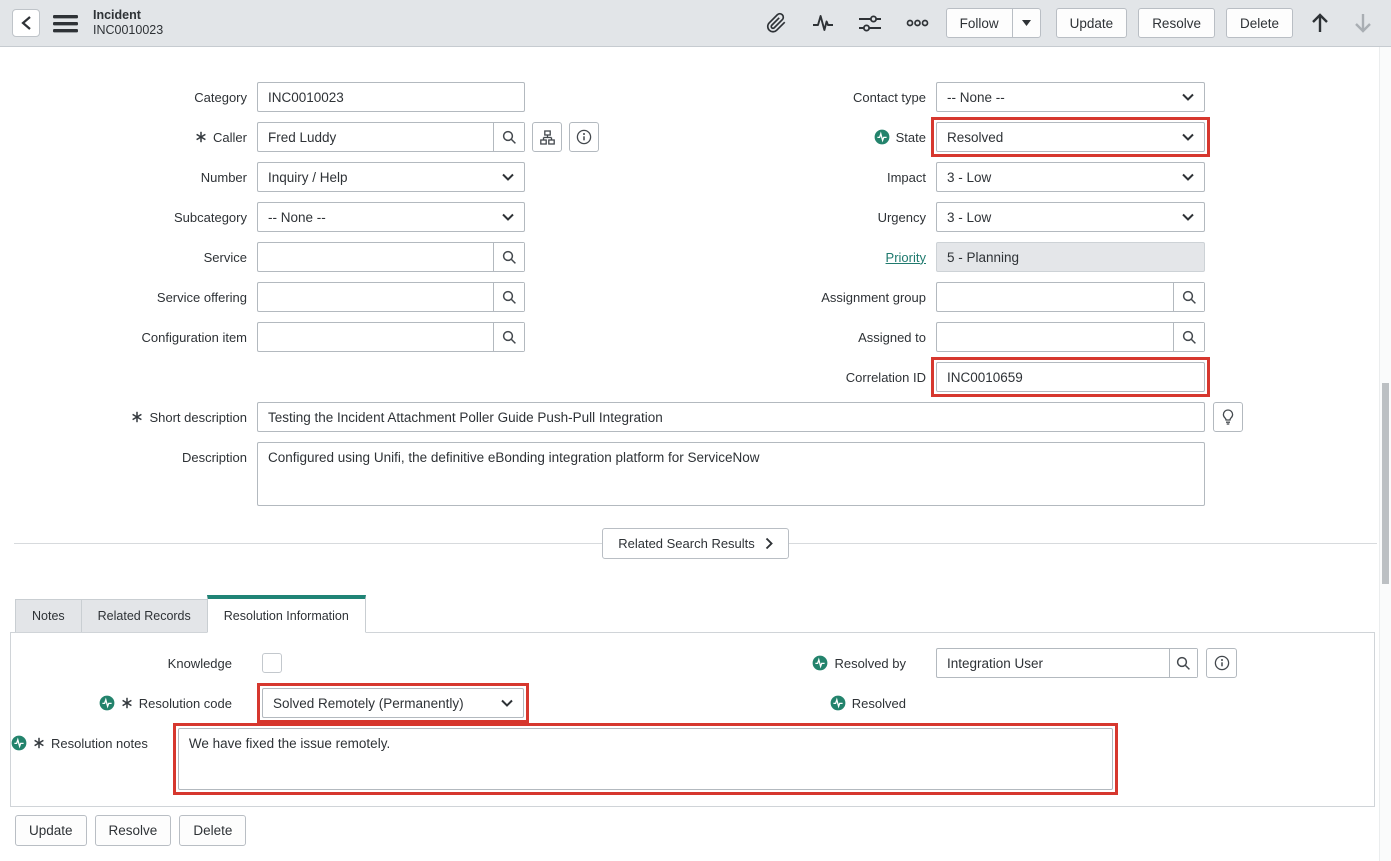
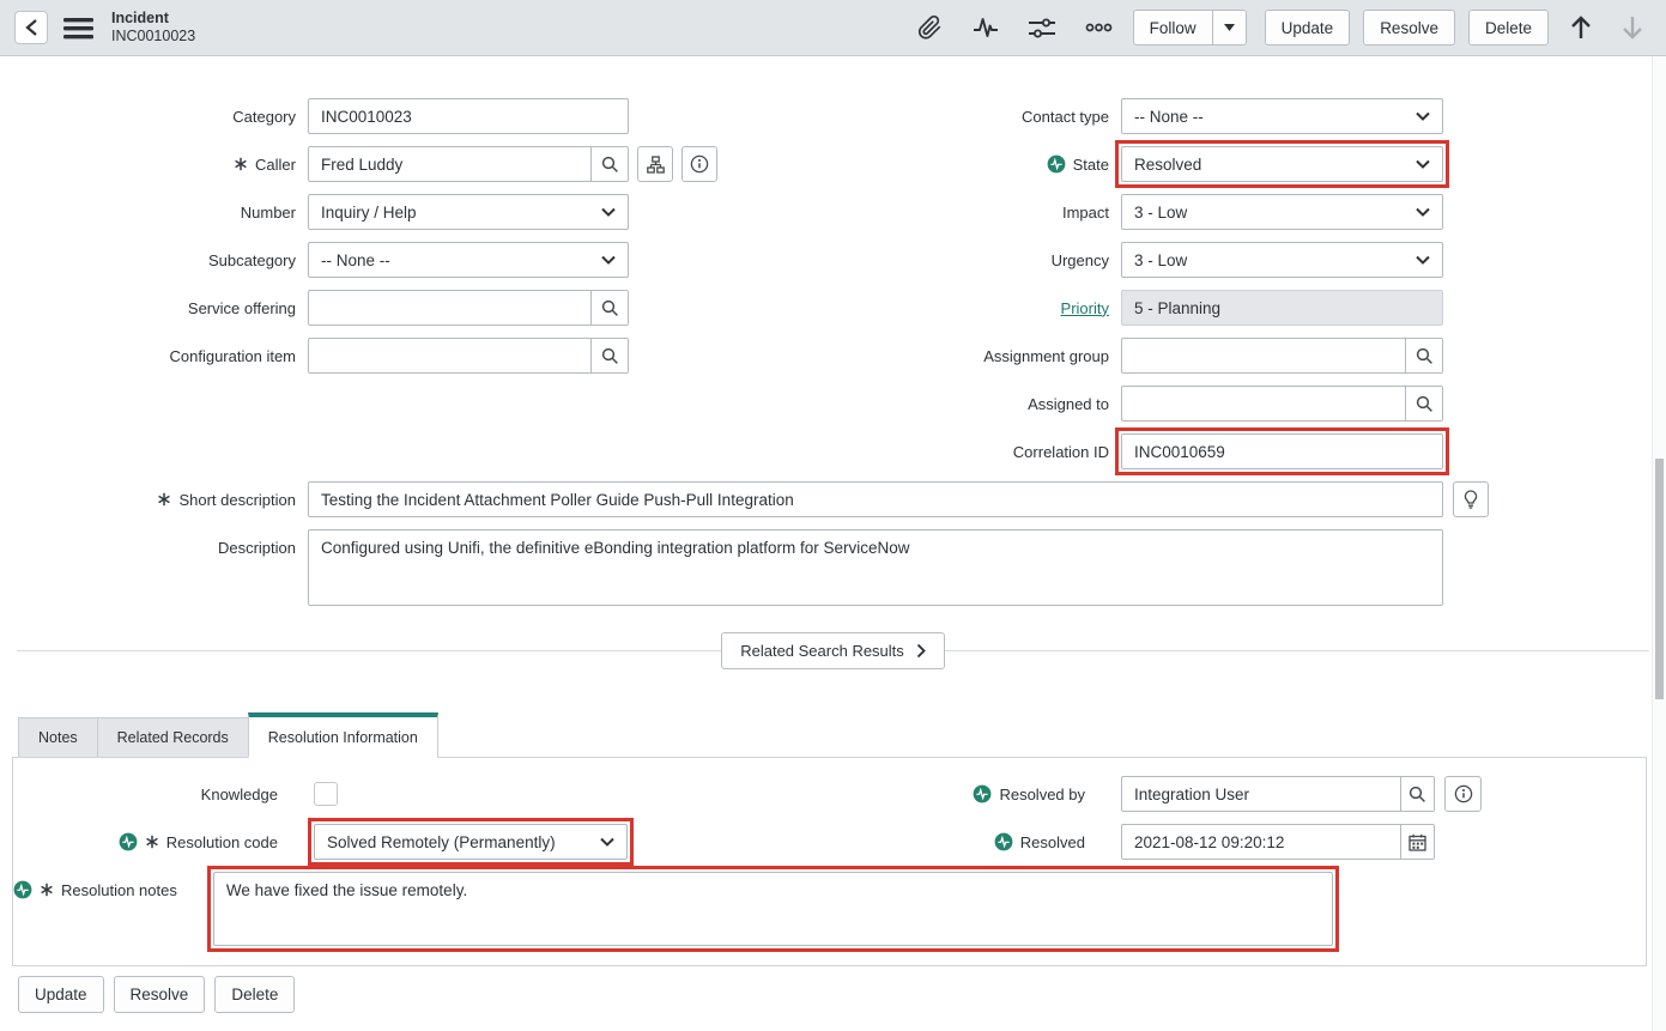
  Incident
  INC0010023
  Follow
  Update
  Resolve
  Delete
  Category
  INC0010023
  Caller
  Fred Luddy
  Number
  Inquiry / Help
  Subcategory
  -- None --
- Service
  Service offering
  Configuration item
  Contact type
  -- None --
  State
  Resolved
  Impact
  3 - Low
  Urgency
  3 - Low
  Priority
  5 - Planning
  Assignment group
  Assigned to
  Correlation ID
  INC0010659
  Short description
  Testing the Incident Attachment Poller Guide Push-Pull Integration
  Description
  Configured using Unifi, the definitive eBonding integration platform for ServiceNow
  Related Search Results
  Notes
  Related Records
  Resolution Information
  Knowledge
  Resolution code
  Solved Remotely (Permanently)
  Resolution notes
  We have fixed the issue remotely.
  Resolved by
  Integration User
  Resolved
+ 2021-08-12 09:20:12
  Update
  Resolve
  Delete
